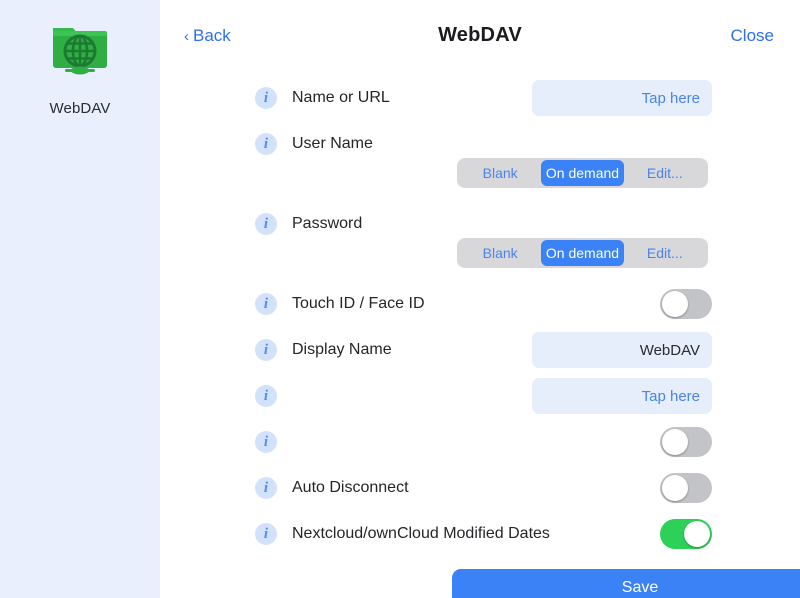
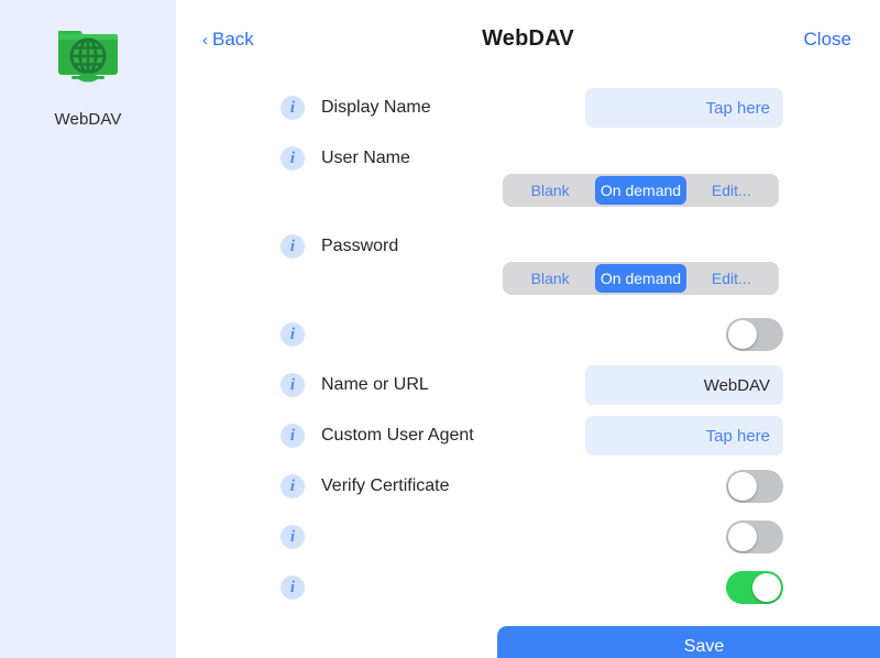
  WebDAV
  ‹
  Back
  WebDAV
  Close
  i
- Name or URL
+ Display Name
  Tap here
  i
  User Name
  Blank
  On demand
  Edit...
  i
  Password
  Blank
  On demand
  Edit...
  i
- Touch ID / Face ID
  i
- Display Name
+ Name or URL
  WebDAV
  i
+ Custom User Agent
  Tap here
  i
+ Verify Certificate
  i
- Auto Disconnect
  i
- Nextcloud/ownCloud Modified Dates
  Save
